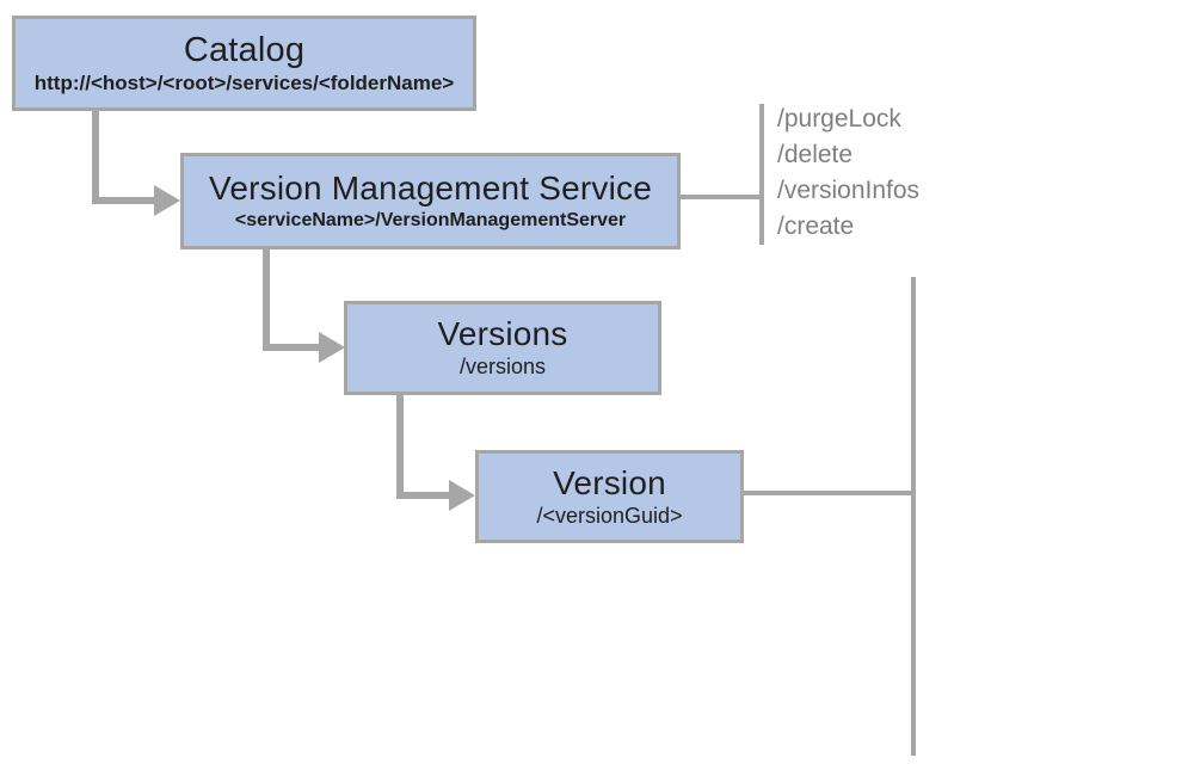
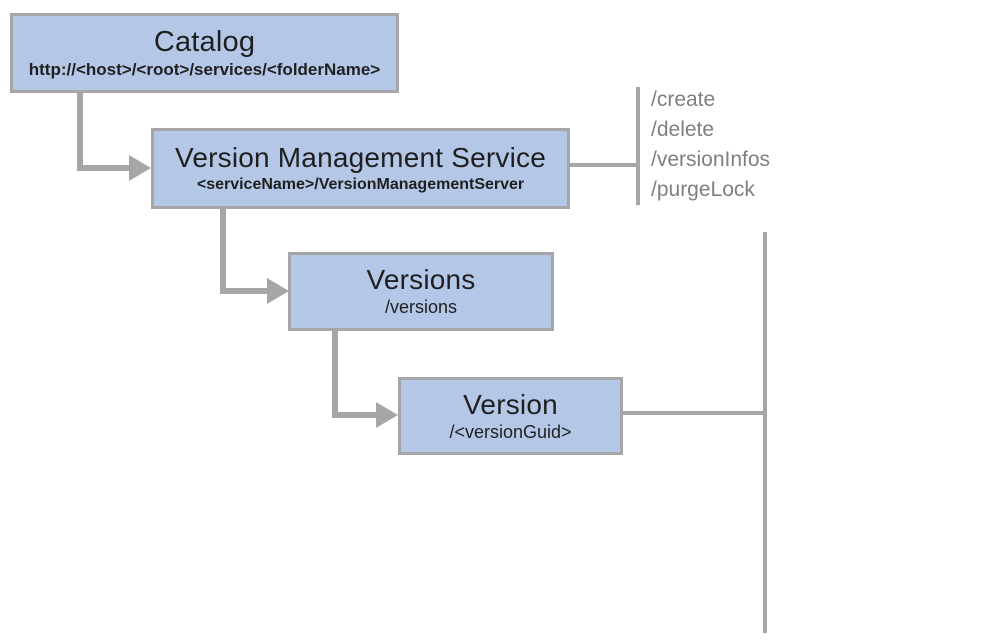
  Catalog
  http://<host>/<root>/services/<folderName>
  Version Management Service
  <serviceName>/VersionManagementServer
- /purgeLock
+ /create
  /delete
  /versionInfos
- /create
+ /purgeLock
  Versions
  /versions
  Version
  /<versionGuid>
